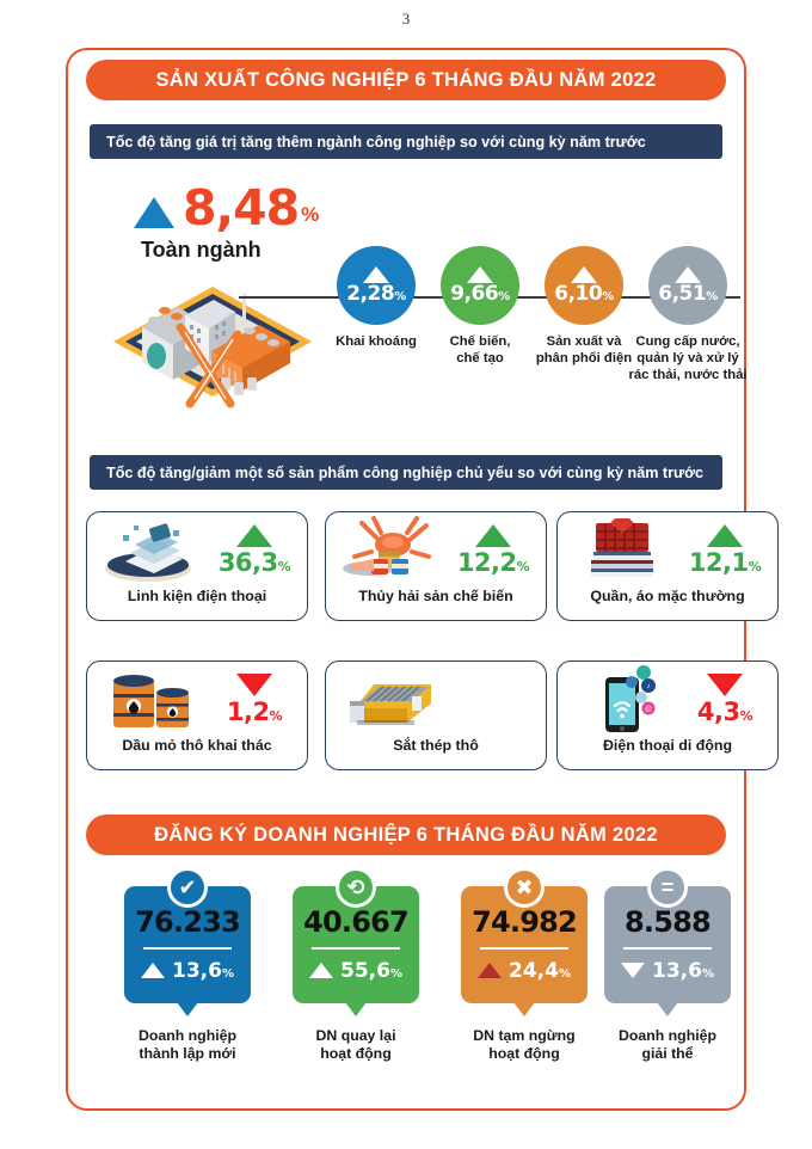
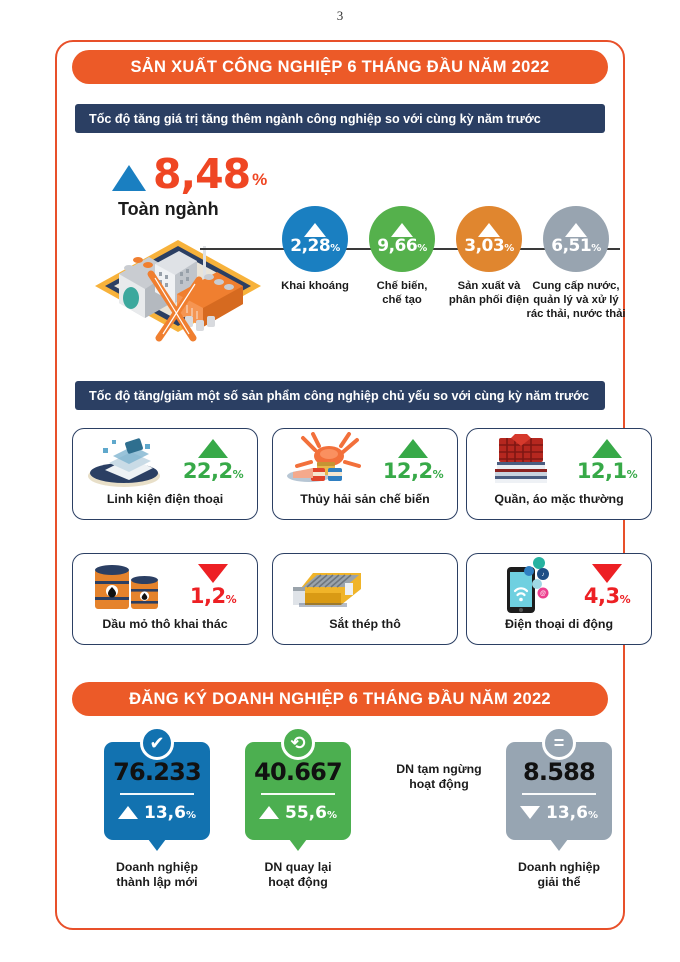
  3
  SẢN XUẤT CÔNG NGHIỆP 6 THÁNG ĐẦU NĂM 2022
  Tốc độ tăng giá trị tăng thêm ngành công nghiệp so với cùng kỳ năm trước
  8,48
  %
  Toàn ngành
  2,28%
  Khai khoáng
  9,66%
  Chế biến,
  chế tạo
- 6,10%
+ 3,03%
  Sản xuất và
  phân phối điện
  6,51%
  Cung cấp nước,
  quản lý và xử lý
  rác thải, nước thải
  Tốc độ tăng/giảm một số sản phẩm công nghiệp chủ yếu so với cùng kỳ năm trước
- 36,3%
+ 22,2%
  Linh kiện điện thoại
  12,2%
  Thủy hải sản chế biến
  12,1%
  Quần, áo mặc thường
  1,2%
  Dầu mỏ thô khai thác
  Sắt thép thô
  4,3%
  Điện thoại di động
  ĐĂNG KÝ DOANH NGHIỆP 6 THÁNG ĐẦU NĂM 2022
  ✔
  76.233
  13,6%
  Doanh nghiệp
  thành lập mới
  ⟲
  40.667
  55,6%
  DN quay lại
  hoạt động
- ✖
- 74.982
- 24,4%
  DN tạm ngừng
  hoạt động
  =
  8.588
  13,6%
  Doanh nghiệp
  giải thể
